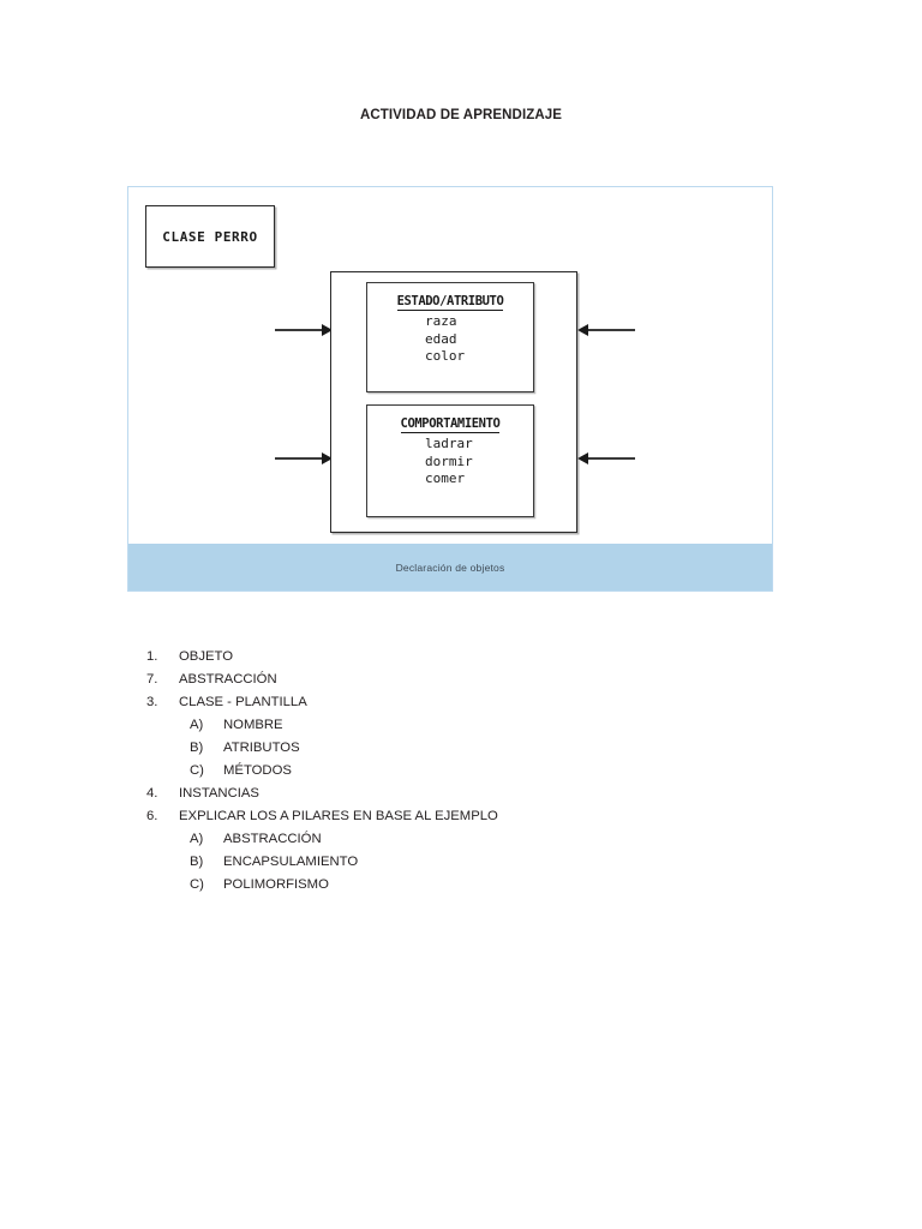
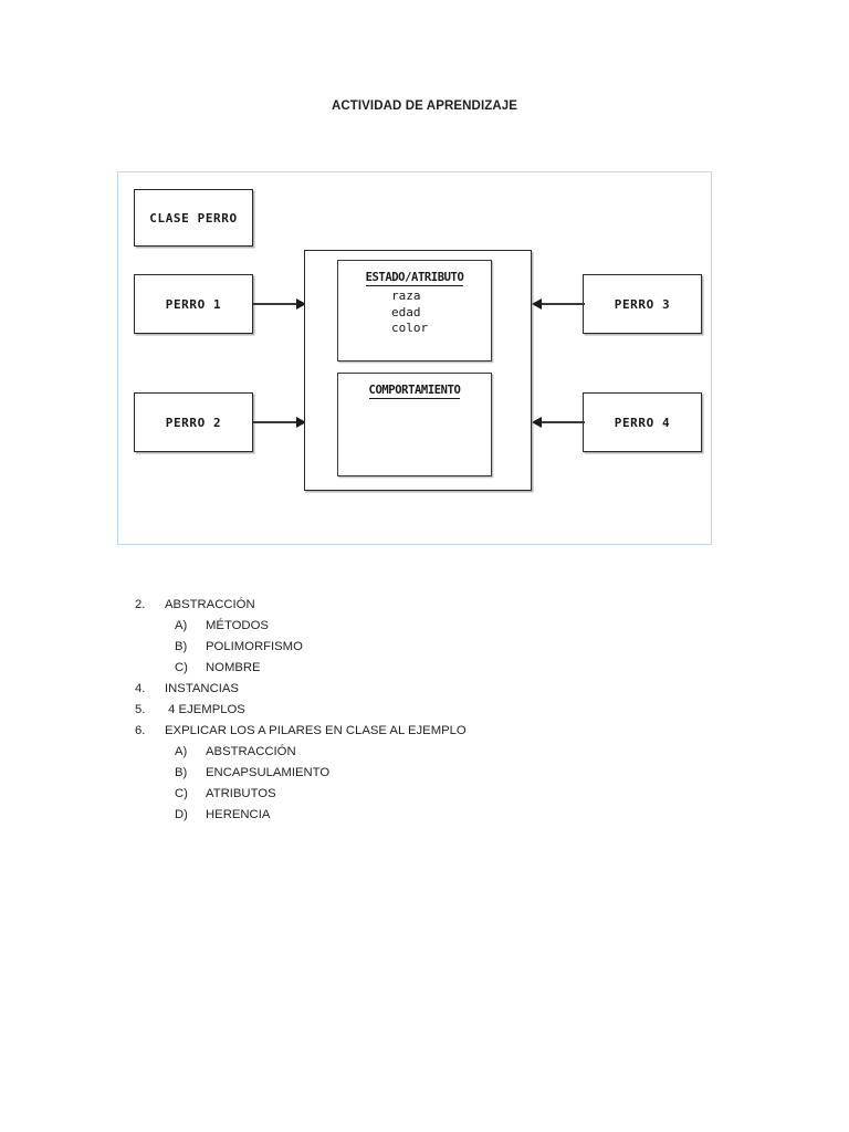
  ACTIVIDAD DE APRENDIZAJE
  CLASE PERRO
+ PERRO 1
+ PERRO 2
+ PERRO 3
+ PERRO 4
  ESTADO/ATRIBUTO
  raza
  edad
  color
  COMPORTAMIENTO
- ladrar
- dormir
- comer
- Declaración de objetos
- 1.
- OBJETO
- 7.
+ 2.
  ABSTRACCIÓN
- 3.
- CLASE - PLANTILLA
  A)
- NOMBRE
+ MÉTODOS
  B)
- ATRIBUTOS
+ POLIMORFISMO
  C)
- MÉTODOS
+ NOMBRE
  4.
  INSTANCIAS
+ 5.
+ 4 EJEMPLOS
  6.
- EXPLICAR LOS A PILARES EN BASE AL EJEMPLO
+ EXPLICAR LOS A PILARES EN CLASE AL EJEMPLO
  A)
  ABSTRACCIÓN
  B)
  ENCAPSULAMIENTO
  C)
- POLIMORFISMO
+ ATRIBUTOS
+ D)
+ HERENCIA
